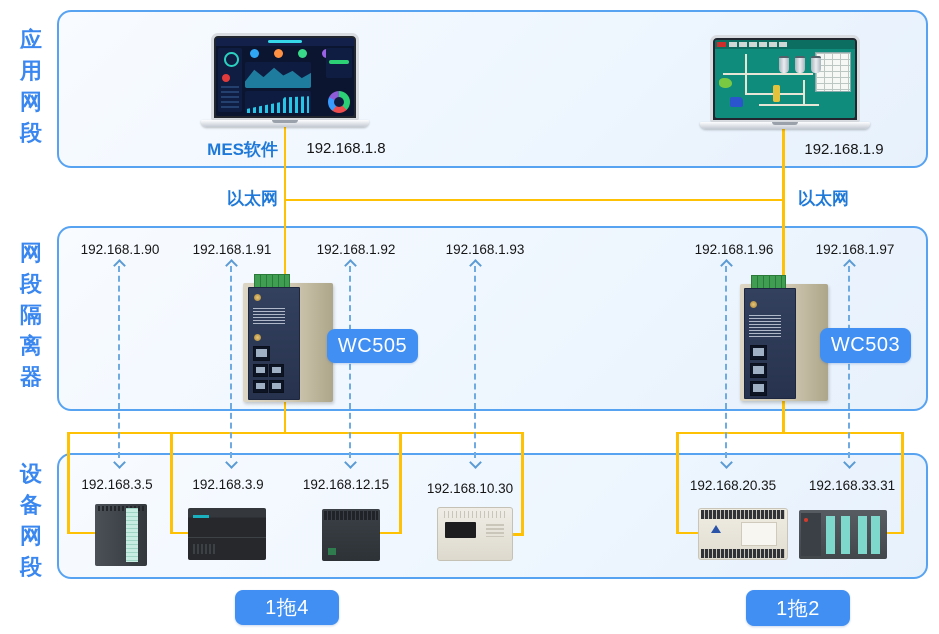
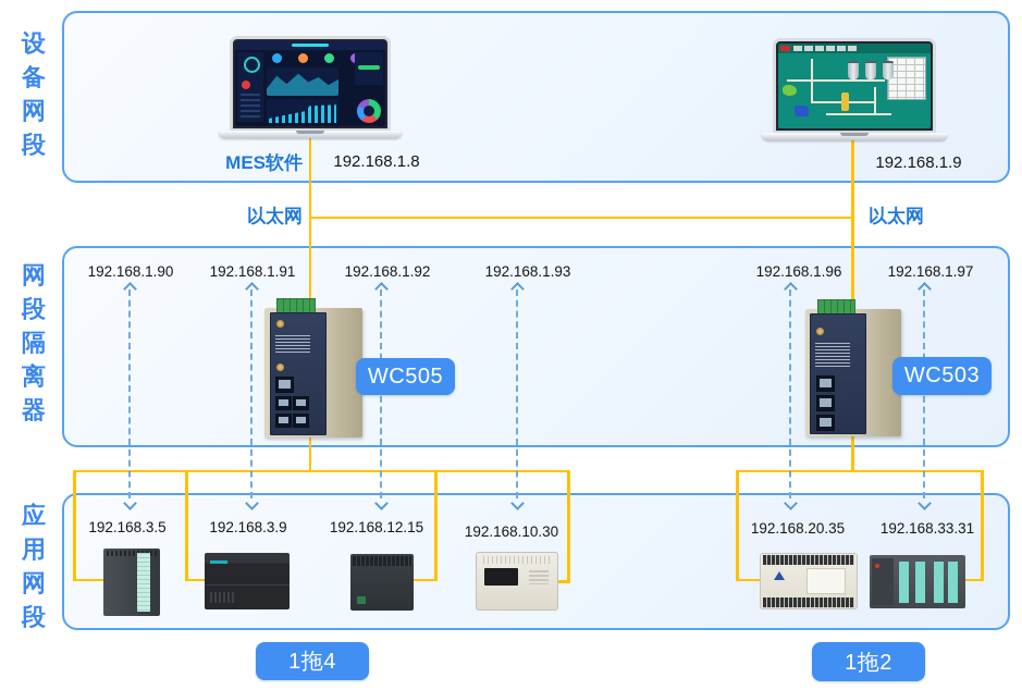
- 应用网段
+ 设备网段
  网段隔离器
- 设备网段
+ 应用网段
  MES软件
  192.168.1.8
  192.168.1.9
  以太网
  以太网
  192.168.1.90
  192.168.1.91
  192.168.1.92
  192.168.1.93
  192.168.1.96
  192.168.1.97
  WC505
  WC503
  192.168.3.5
  192.168.3.9
  192.168.12.15
  192.168.10.30
  192.168.20.35
  192.168.33.31
  1拖4
  1拖2
